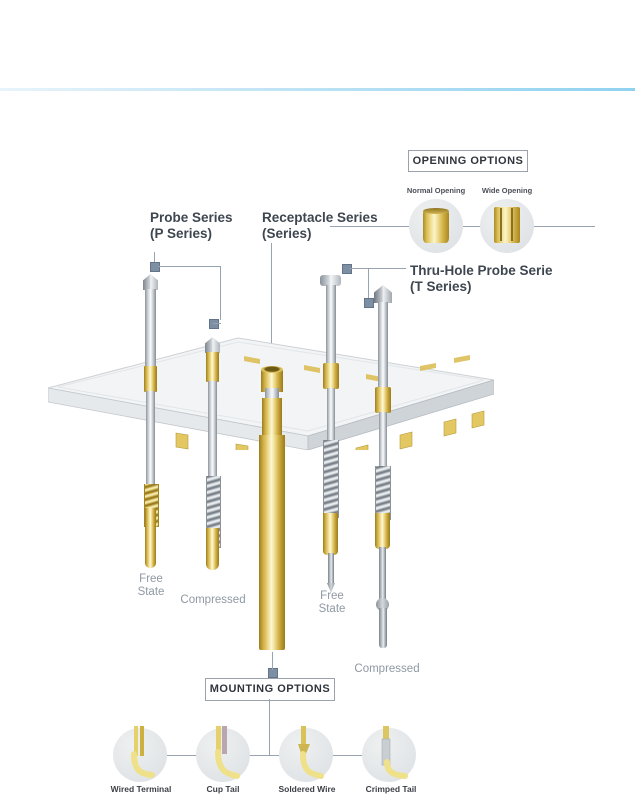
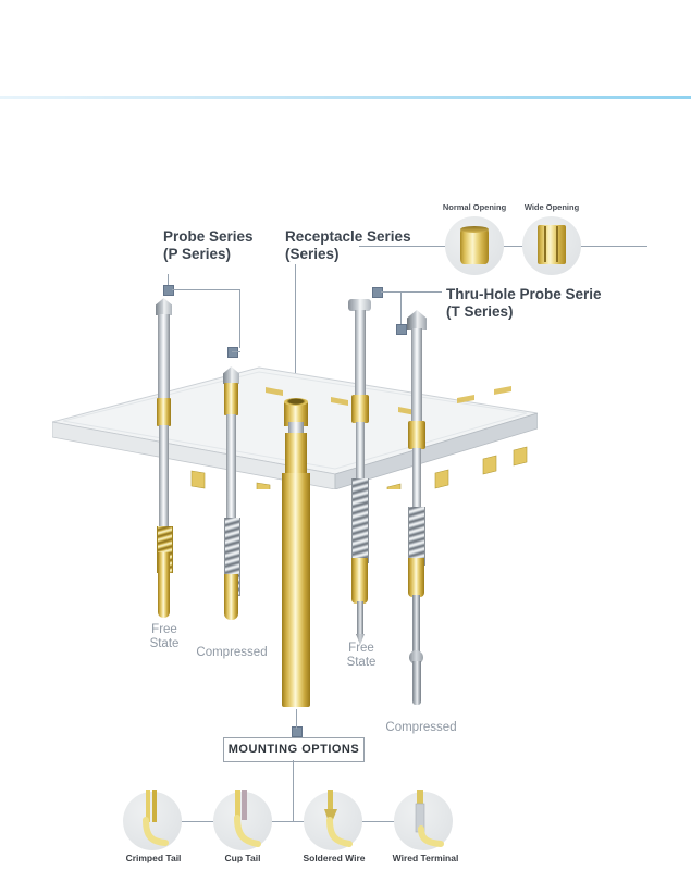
- OPENING OPTIONS
  Normal Opening
  Wide Opening
  Probe Series
  (P Series)
  Receptacle Series
  (Series)
  Thru-Hole Probe Serie
  (T Series)
  Free
  State
  Compressed
  Free
  State
  Compressed
  MOUNTING OPTIONS
- Wired Terminal
+ Crimped Tail
  Cup Tail
  Soldered Wire
- Crimped Tail
+ Wired Terminal
